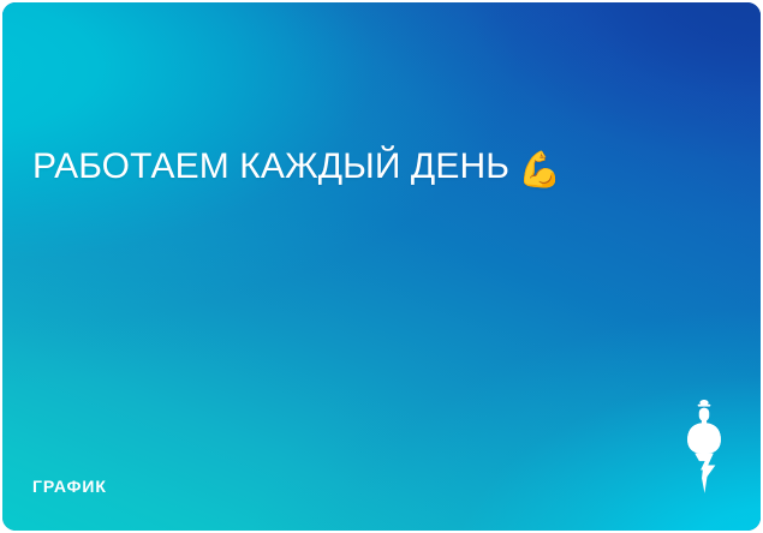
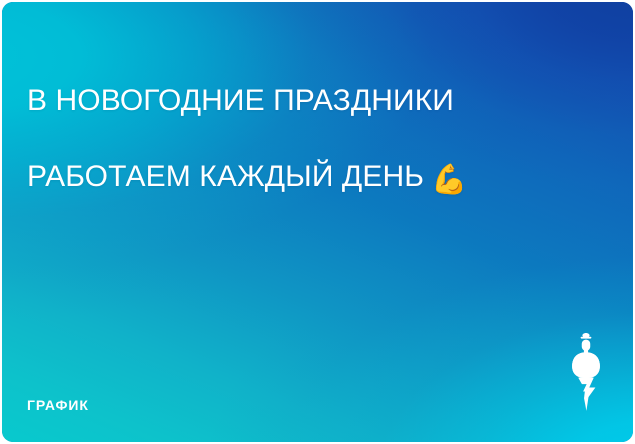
+ В НОВОГОДНИЕ ПРАЗДНИКИ
  РАБОТАЕМ КАЖДЫЙ ДЕНЬ 💪
  ГРАФИК
